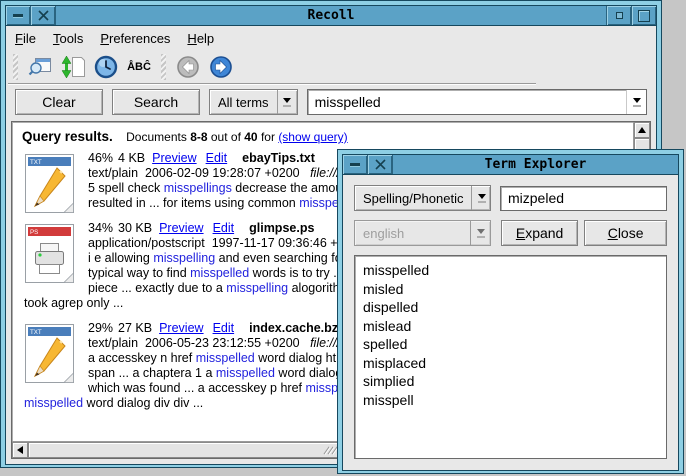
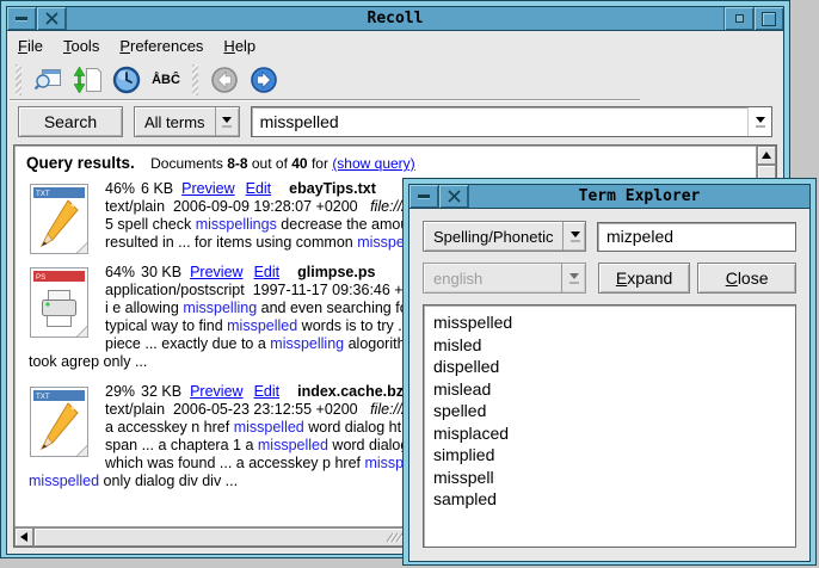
  Recoll
  File
  Tools
  Preferences
  Help
  ÅBĈ
- Clear
  Search
  All terms
  misspelled
  Query results. Documents 8-8 out of 40 for (show query)
- 46% 4 KB Preview Edit ebayTips.txt
+ 46% 6 KB Preview Edit ebayTips.txt
- text/plain 2006-02-09 19:28:07 +0200 file://
+ text/plain 2006-09-09 19:28:07 +0200 file://
  5 spell check misspellings decrease the amo
  resulted in ... for items using common misspe
- 34% 30 KB Preview Edit glimpse.ps
+ 64% 30 KB Preview Edit glimpse.ps
  application/postscript 1997-11-17 09:36:46 +
  i e allowing misspelling and even searching f
  typical way to find misspelled words is to try .
  piece ... exactly due to a misspelling alogorit
  took agrep only ...
- 29% 27 KB Preview Edit index.cache.bz
+ 29% 32 KB Preview Edit index.cache.bz
  text/plain 2006-05-23 23:12:55 +0200 file://
  a accesskey n href misspelled word dialog ht
  span ... a chaptera 1 a misspelled word dialo
  which was found ... a accesskey p href missp
- misspelled word dialog div div ...
+ misspelled only dialog div div ...
  Term Explorer
  Spelling/Phonetic
  mizpeled
  english
  E
  xpand
  C
  lose
  misspelled
  misled
  dispelled
  mislead
  spelled
  misplaced
  simplied
  misspell
+ sampled
